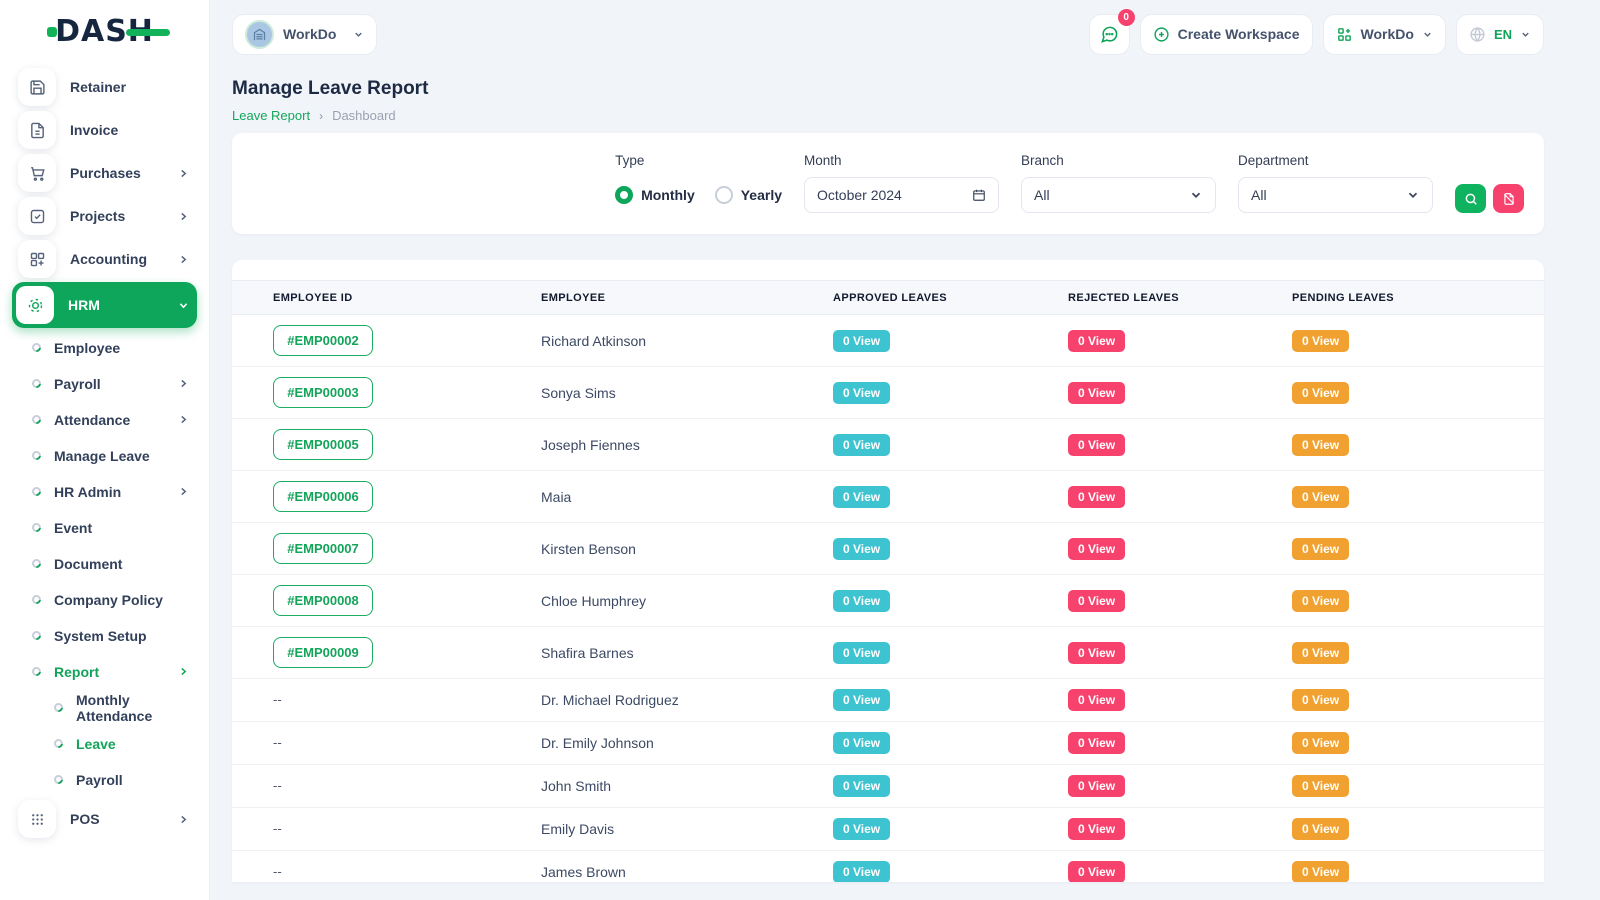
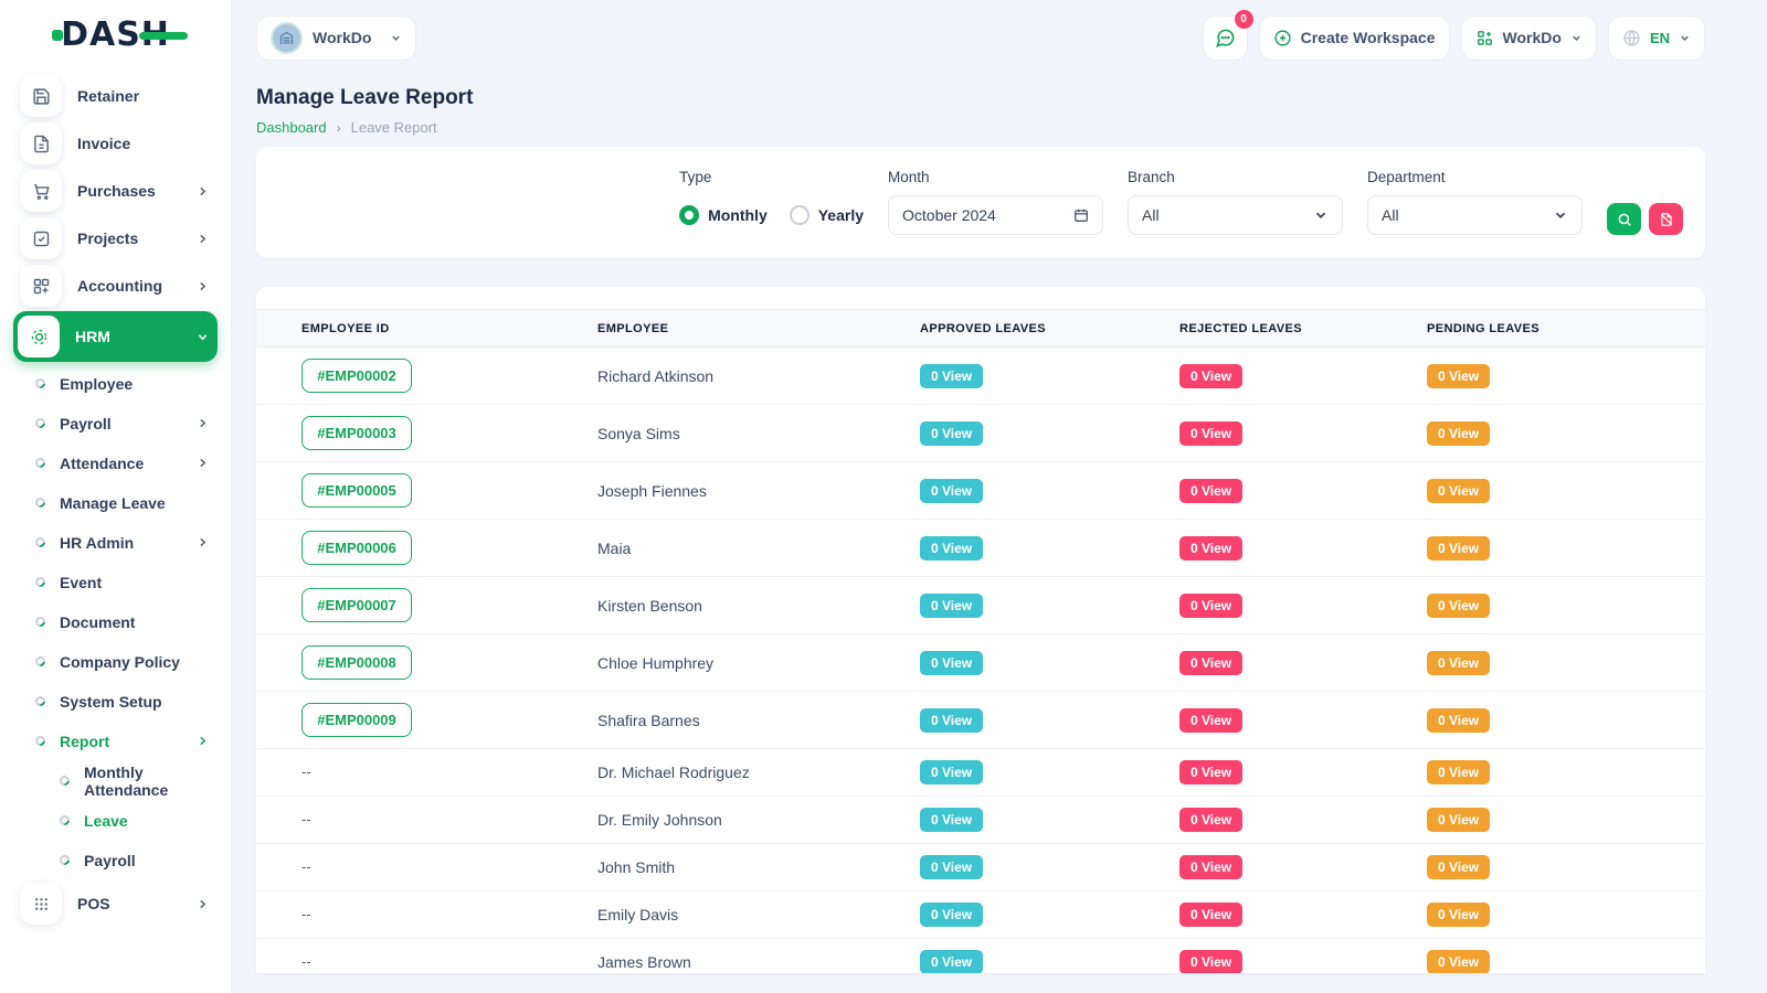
  DAS
  Retainer
  Invoice
  Purchases
  Projects
  Accounting
  HRM
  Employee
  Payroll
  Attendance
  Manage Leave
  HR Admin
  Event
  Document
  Company Policy
  System Setup
  Report
  Monthly Attendance
  Leave
  Payroll
  POS
  WorkDo
  0
  Create Workspace
  WorkDo
  EN
  Manage Leave Report
- Leave Report
+ Dashboard
  ›
- Dashboard
+ Leave Report
  Type
  Monthly
  Yearly
  Month
  October 2024
  Branch
  All
  Department
  All
  EMPLOYEE ID
  EMPLOYEE
  APPROVED LEAVES
  REJECTED LEAVES
  PENDING LEAVES
  #EMP00002
  Richard Atkinson
  0 View
  0 View
  0 View
  #EMP00003
  Sonya Sims
  0 View
  0 View
  0 View
  #EMP00005
  Joseph Fiennes
  0 View
  0 View
  0 View
  #EMP00006
  Maia
  0 View
  0 View
  0 View
  #EMP00007
  Kirsten Benson
  0 View
  0 View
  0 View
  #EMP00008
  Chloe Humphrey
  0 View
  0 View
  0 View
  #EMP00009
  Shafira Barnes
  0 View
  0 View
  0 View
  --
  Dr. Michael Rodriguez
  0 View
  0 View
  0 View
  --
  Dr. Emily Johnson
  0 View
  0 View
  0 View
  --
  John Smith
  0 View
  0 View
  0 View
  --
  Emily Davis
  0 View
  0 View
  0 View
  --
  James Brown
  0 View
  0 View
  0 View
